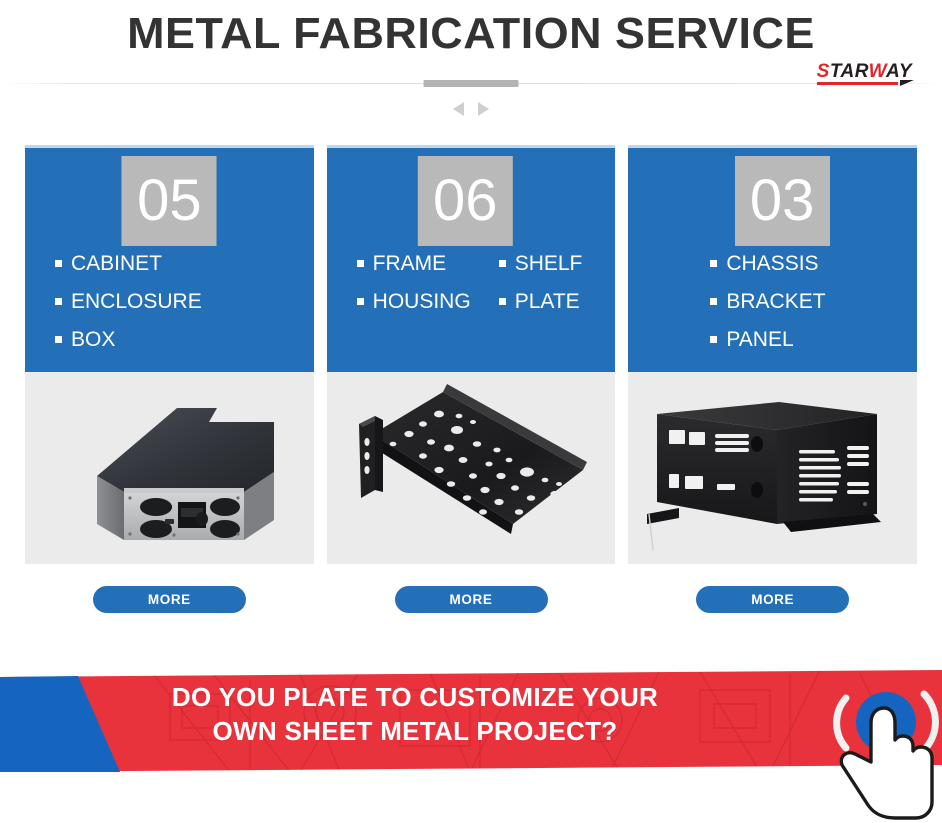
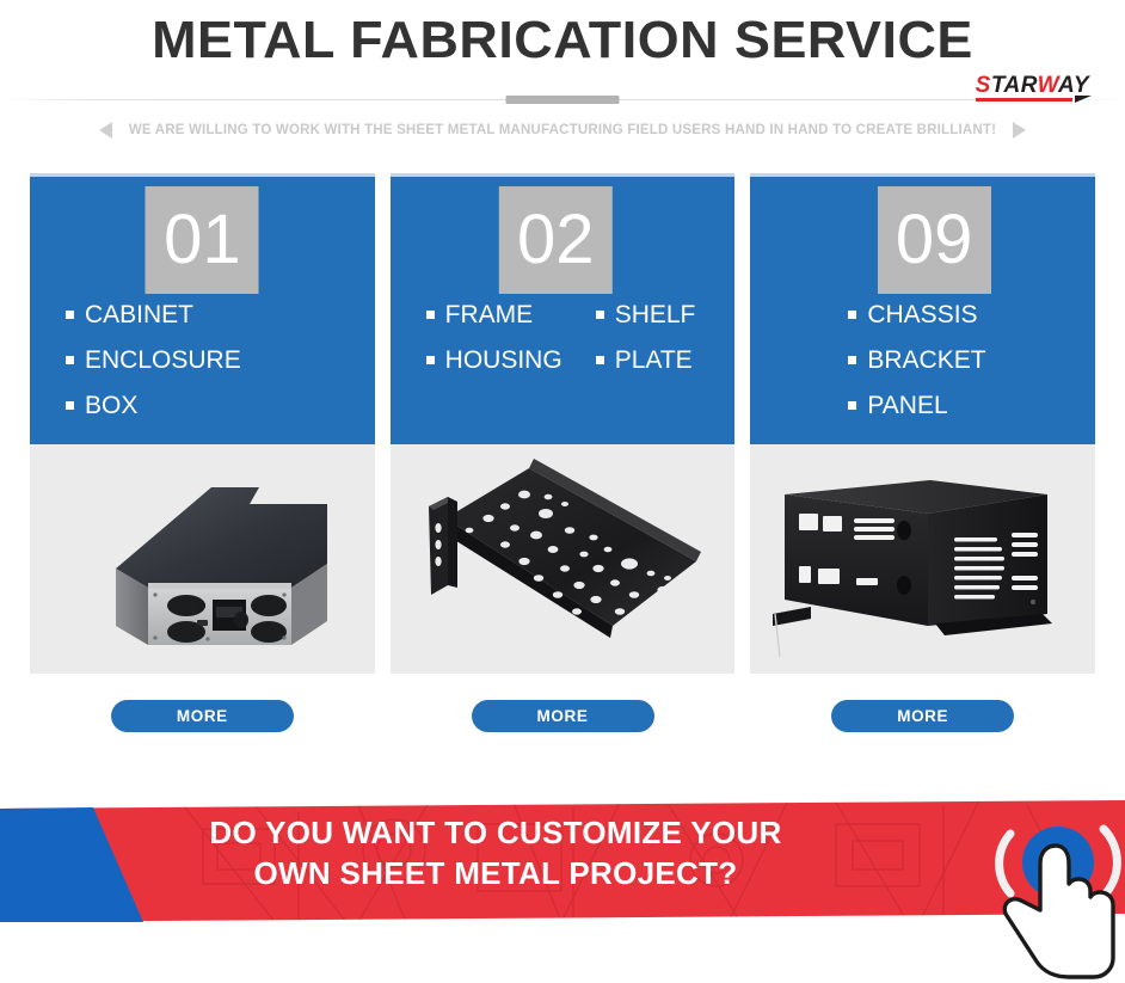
  METAL FABRICATION SERVICE
  STARWAY
+ WE ARE WILLING TO WORK WITH THE SHEET METAL MANUFACTURING FIELD USERS HAND IN HAND TO CREATE BRILLIANT!
- 05
+ 01
  CABINET
  ENCLOSURE
  BOX
  MORE
- 06
+ 02
  FRAME
  HOUSING
  SHELF
  PLATE
  MORE
- 03
+ 09
  CHASSIS
  BRACKET
  PANEL
  MORE
- DO YOU PLATE TO CUSTOMIZE YOUR
+ DO YOU WANT TO CUSTOMIZE YOUR
  OWN SHEET METAL PROJECT?
